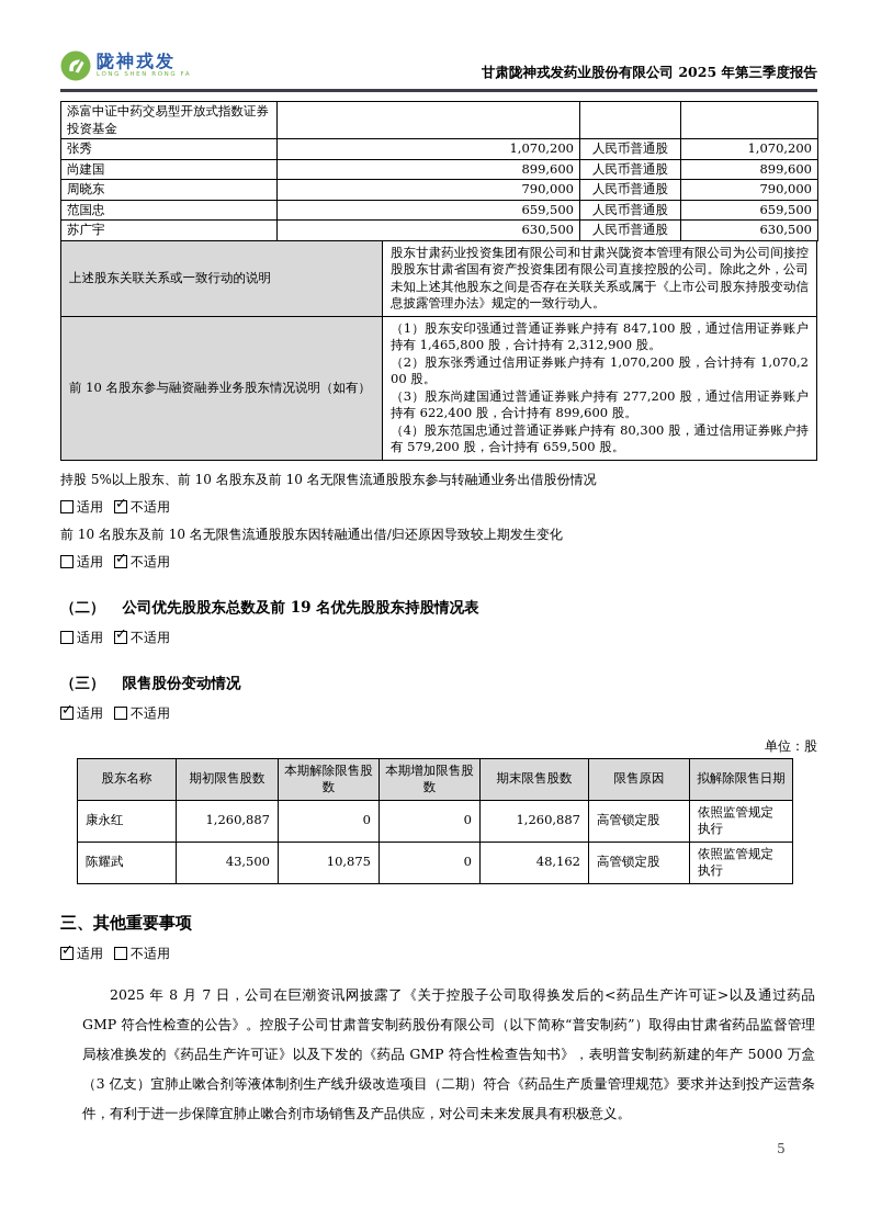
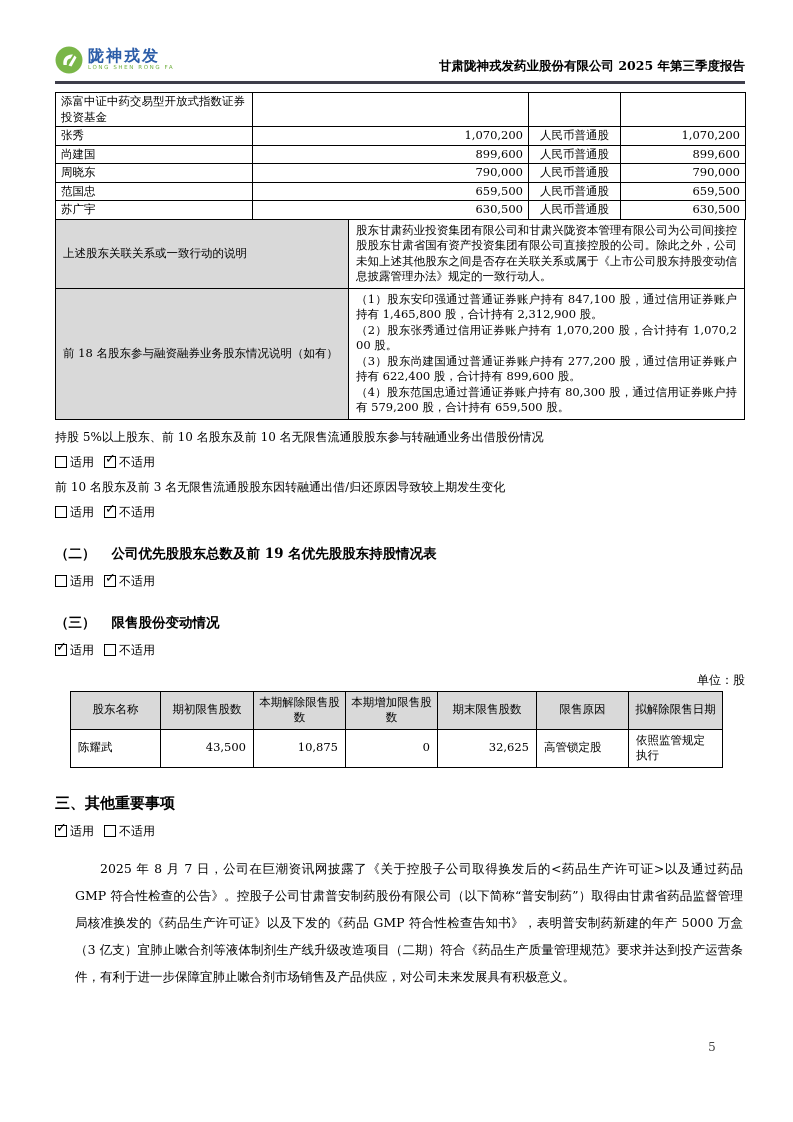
  陇神戎发
  甘肃陇神戎发药业股份有限公司 2025 年第三季度报告
  添富中证中药交易型开放式指数证券投资基金
  张秀	1,070,200	人民币普通股	1,070,200
  尚建国	899,600	人民币普通股	899,600
  周晓东	790,000	人民币普通股	790,000
  范国忠	659,500	人民币普通股	659,500
  苏广宇	630,500	人民币普通股	630,500
  上述股东关联关系或一致行动的说明	股东甘肃药业投资集团有限公司和甘肃兴陇资本管理有限公司为公司间接控股股东甘肃省国有资产投资集团有限公司直接控股的公司。除此之外，公司未知上述其他股东之间是否存在关联关系或属于《上市公司股东持股变动信息披露管理办法》规定的一致行动人。
- 前 10 名股东参与融资融券业务股东情况说明（如有）	（1）股东安印强通过普通证券账户持有 847,100 股，通过信用证券账户持有 1,465,800 股，合计持有 2,312,900 股。 （2）股东张秀通过信用证券账户持有 1,070,200 股，合计持有 1,070,200 股。 （3）股东尚建国通过普通证券账户持有 277,200 股，通过信用证券账户持有 622,400 股，合计持有 899,600 股。 （4）股东范国忠通过普通证券账户持有 80,300 股，通过信用证券账户持有 579,200 股，合计持有 659,500 股。
+ 前 18 名股东参与融资融券业务股东情况说明（如有）	（1）股东安印强通过普通证券账户持有 847,100 股，通过信用证券账户持有 1,465,800 股，合计持有 2,312,900 股。 （2）股东张秀通过信用证券账户持有 1,070,200 股，合计持有 1,070,200 股。 （3）股东尚建国通过普通证券账户持有 277,200 股，通过信用证券账户持有 622,400 股，合计持有 899,600 股。 （4）股东范国忠通过普通证券账户持有 80,300 股，通过信用证券账户持有 579,200 股，合计持有 659,500 股。
  持股 5%以上股东、前 10 名股东及前 10 名无限售流通股股东参与转融通业务出借股份情况
  适用
  不适用
- 前 10 名股东及前 10 名无限售流通股股东因转融通出借/归还原因导致较上期发生变化
+ 前 10 名股东及前 3 名无限售流通股股东因转融通出借/归还原因导致较上期发生变化
  适用
  不适用
  （二） 公司优先股股东总数及前 19 名优先股股东持股情况表
  适用
  不适用
  （三） 限售股份变动情况
  适用
  不适用
  单位：股
  股东名称	期初限售股数	本期解除限售股数	本期增加限售股数	期末限售股数	限售原因	拟解除限售日期
- 康永红	1,260,887	0	0	1,260,887	高管锁定股	依照监管规定执行
- 陈耀武	43,500	10,875	0	48,162	高管锁定股	依照监管规定执行
+ 陈耀武	43,500	10,875	0	32,625	高管锁定股	依照监管规定执行
  三、其他重要事项
  适用
  不适用
  2025 年 8 月 7 日，公司在巨潮资讯网披露了《关于控股子公司取得换发后的<药品生产许可证>以及通过药品 GMP 符合性检查的公告》。控股子公司甘肃普安制药股份有限公司（以下简称“普安制药”）取得由甘肃省药品监督管理局核准换发的《药品生产许可证》以及下发的《药品 GMP 符合性检查告知书》，表明普安制药新建的年产 5000 万盒（3 亿支）宜肺止嗽合剂等液体制剂生产线升级改造项目（二期）符合《药品生产质量管理规范》要求并达到投产运营条件，有利于进一步保障宜肺止嗽合剂市场销售及产品供应，对公司未来发展具有积极意义。
  5
